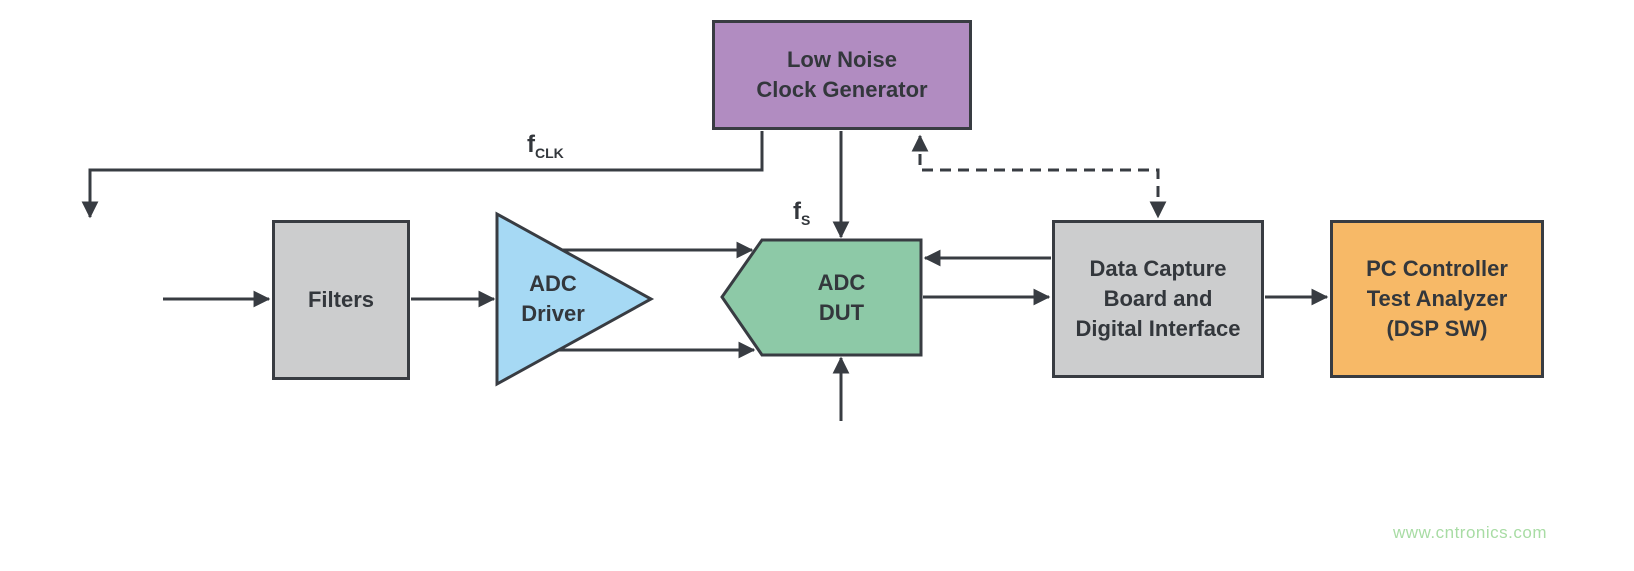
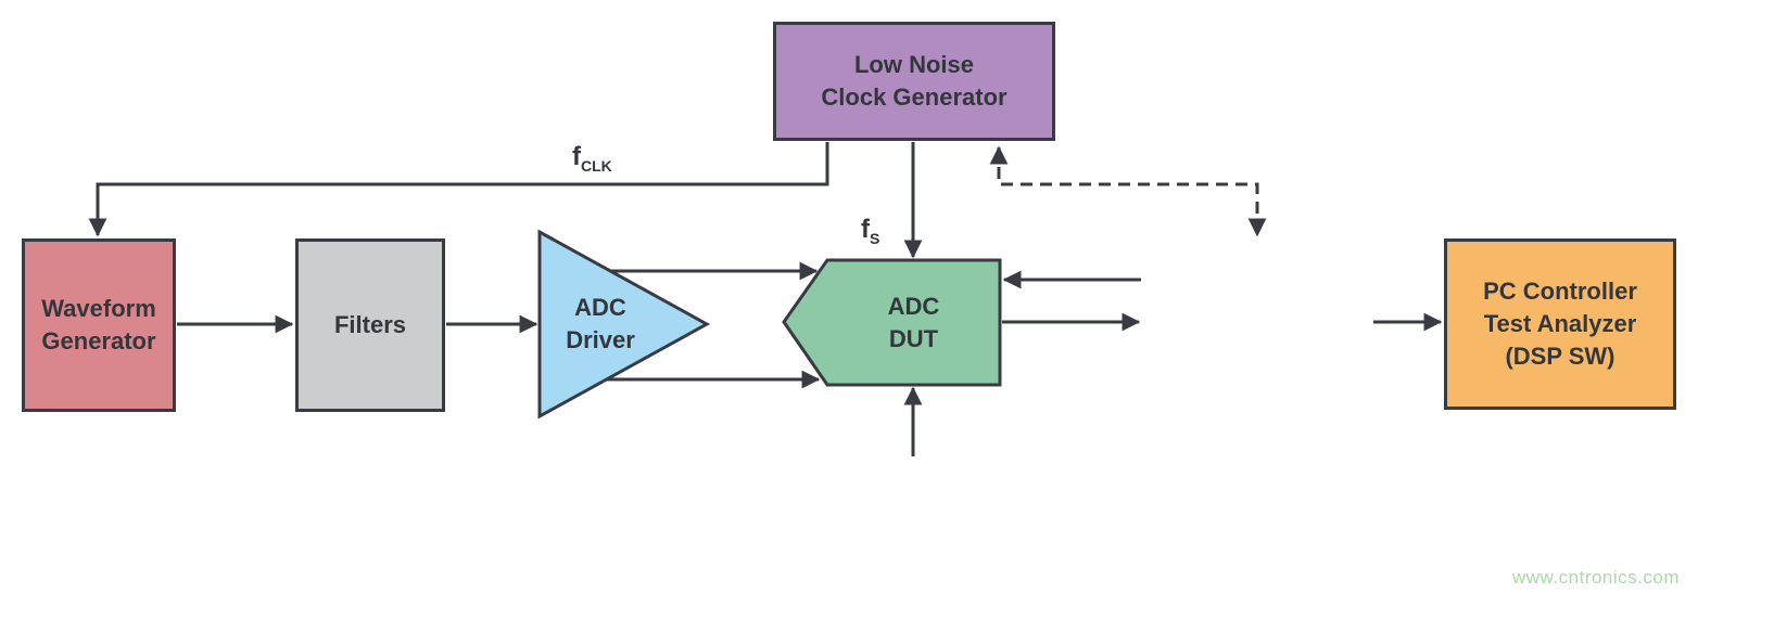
  Low Noise
  Clock Generator
+ Waveform
+ Generator
  Filters
  ADC
  Driver
  ADC
  DUT
- Data Capture
- Board and
- Digital Interface
  PC Controller
  Test Analyzer
  (DSP SW)
  fCLK
  fS
  www.cntronics.com
